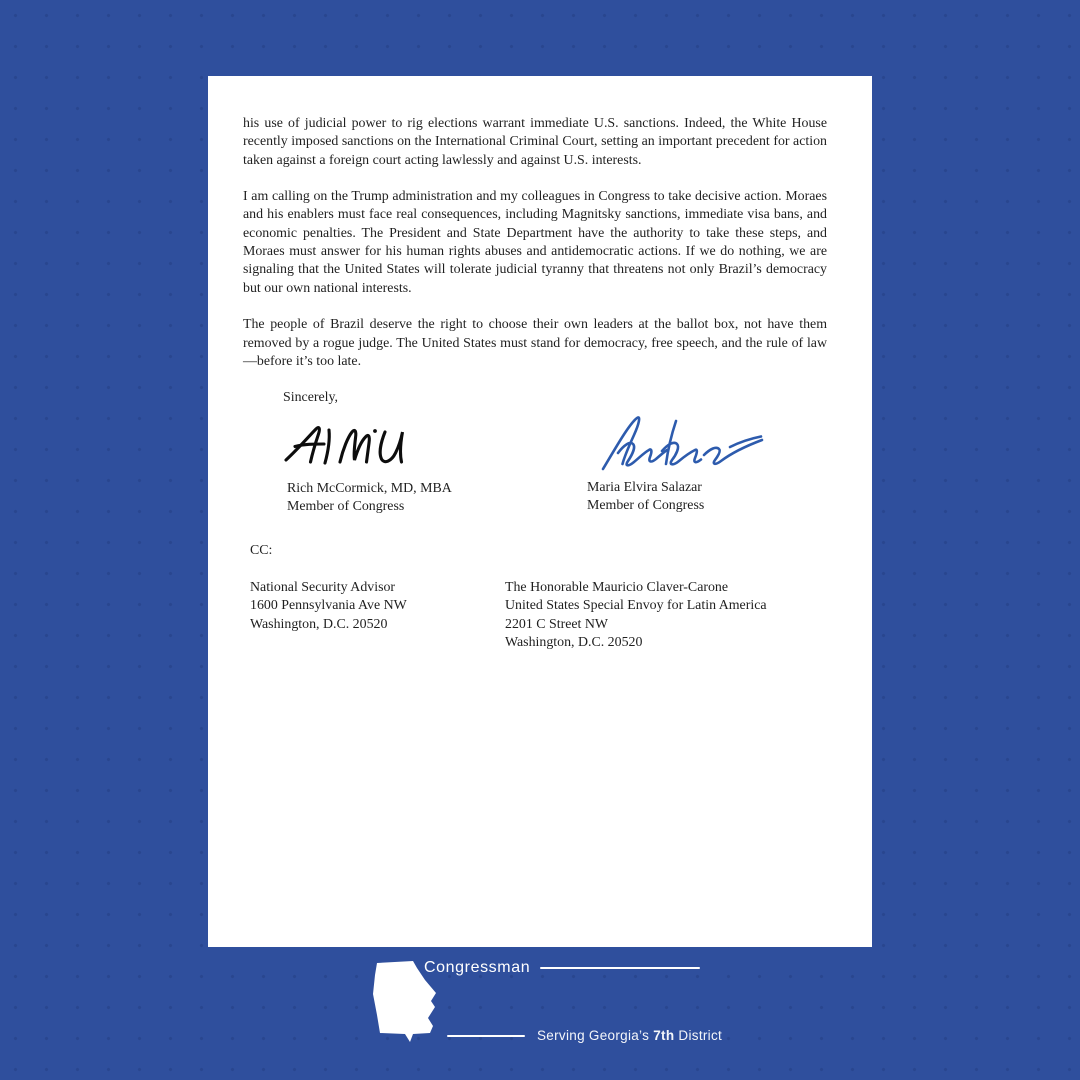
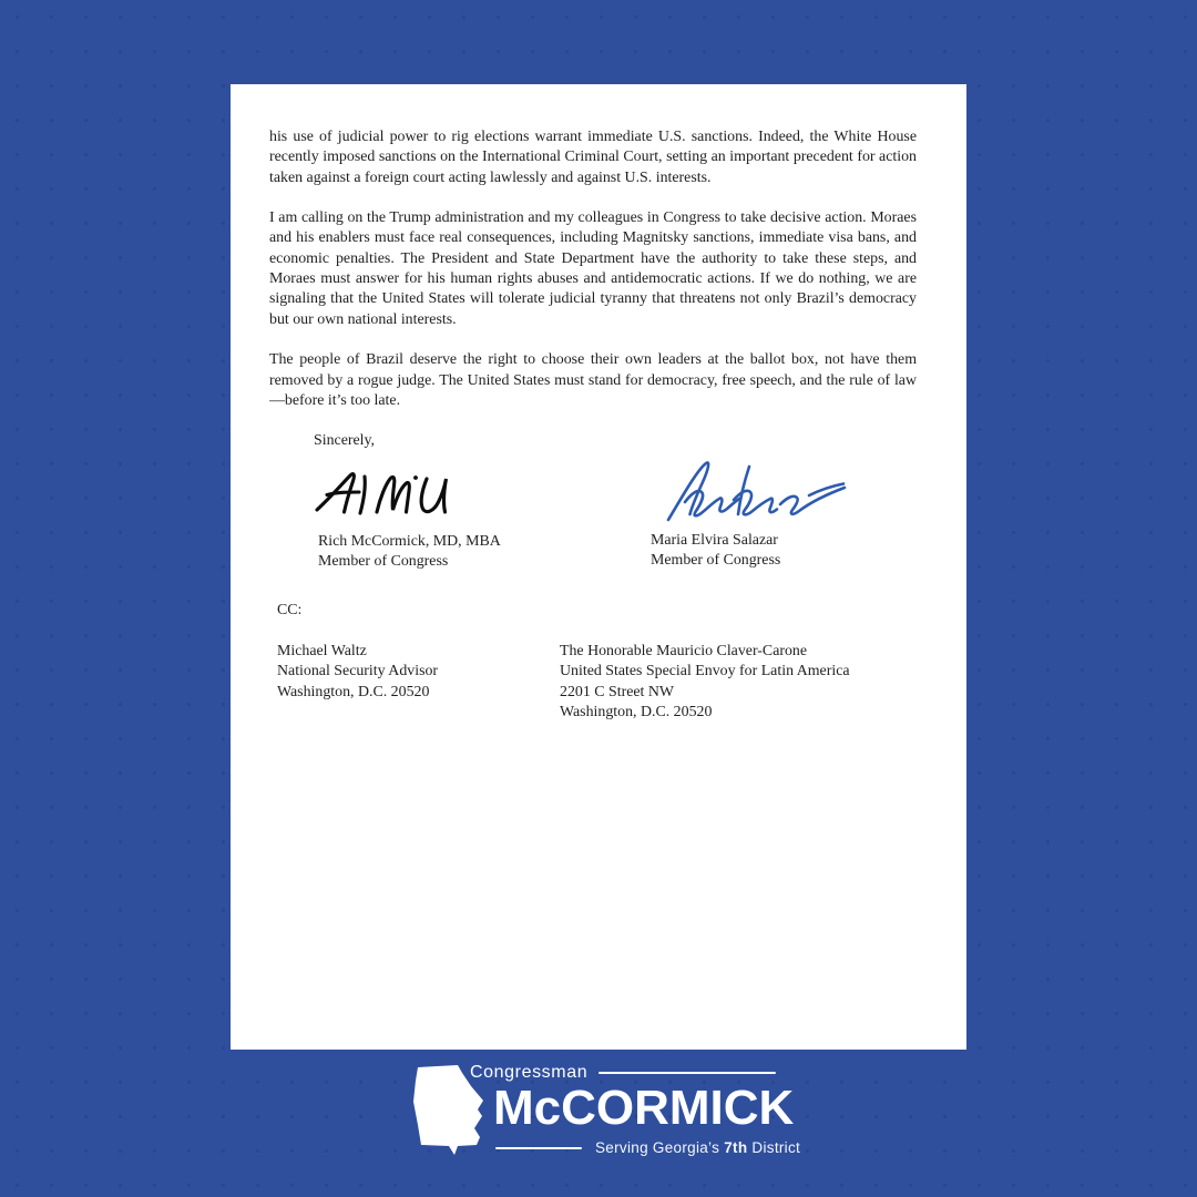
  his use of judicial power to rig elections warrant immediate U.S. sanctions. Indeed, the White House recently imposed sanctions on the International Criminal Court, setting an important precedent for action taken against a foreign court acting lawlessly and against U.S. interests.
  I am calling on the Trump administration and my colleagues in Congress to take decisive action. Moraes and his enablers must face real consequences, including Magnitsky sanctions, immediate visa bans, and economic penalties. The President and State Department have the authority to take these steps, and Moraes must answer for his human rights abuses and antidemocratic actions. If we do nothing, we are signaling that the United States will tolerate judicial tyranny that threatens not only Brazil’s democracy but our own national interests.
  The people of Brazil deserve the right to choose their own leaders at the ballot box, not have them removed by a rogue judge. The United States must stand for democracy, free speech, and the rule of law—before it’s too late.
  Sincerely,
  Rich McCormick, MD, MBA
  Member of Congress
  Maria Elvira Salazar
  Member of Congress
  CC:
+ Michael Waltz
  National Security Advisor
- 1600 Pennsylvania Ave NW
  Washington, D.C. 20520
  The Honorable Mauricio Claver-Carone
  United States Special Envoy for Latin America
  2201 C Street NW
  Washington, D.C. 20520
  Congressman
+ McCORMICK
  Serving Georgia’s 7th District
